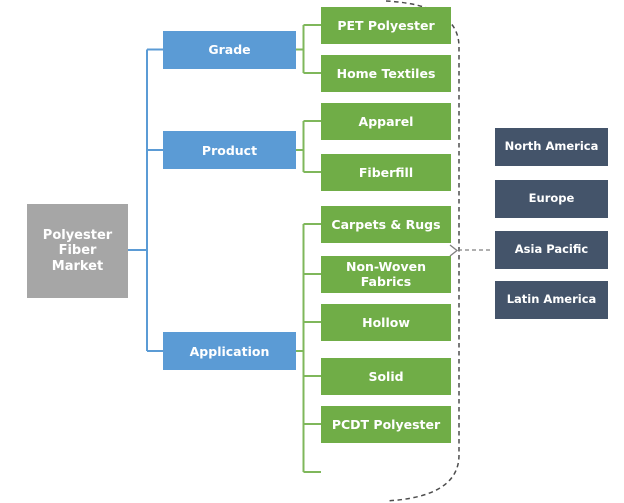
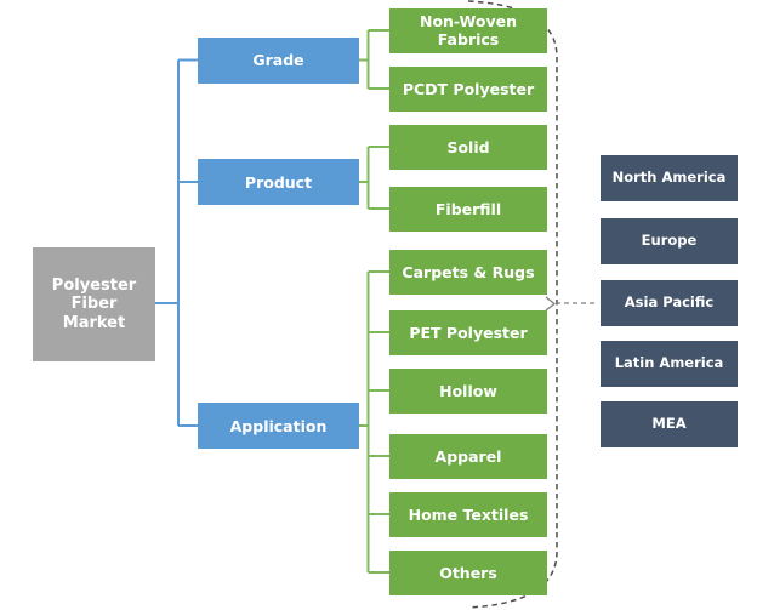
  Polyester Fiber Market
  Grade
  Product
  Application
- PET Polyester
+ Non-Woven Fabrics
- Home Textiles
+ PCDT Polyester
- Apparel
+ Solid
  Fiberfill
  Carpets & Rugs
- Non-Woven Fabrics
+ PET Polyester
  Hollow
- Solid
+ Apparel
- PCDT Polyester
+ Home Textiles
+ Others
  North America
  Europe
  Asia Pacific
  Latin America
+ MEA
